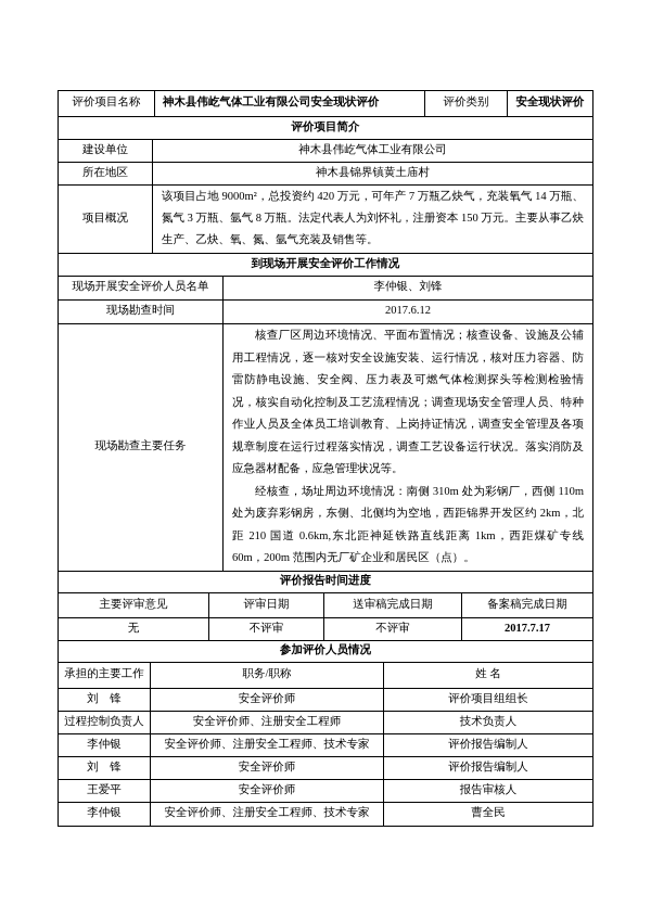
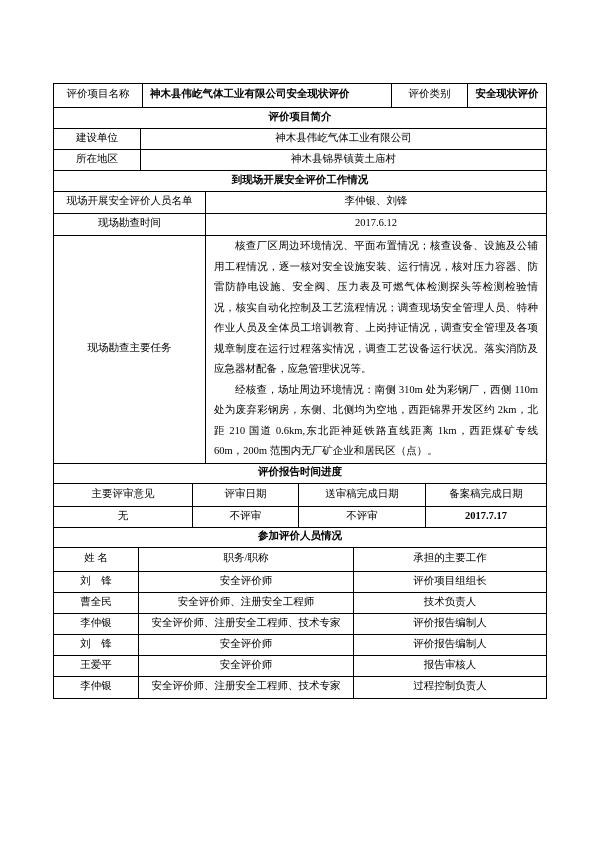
  评价项目名称
  神木县伟屹气体工业有限公司安全现状评价
  评价类别
  安全现状评价
  评价项目简介
  建设单位
  神木县伟屹气体工业有限公司
  所在地区
  神木县锦界镇黄土庙村
- 项目概况
- 该项目占地 9000m²，总投资约 420 万元，可年产 7 万瓶乙炔气，充装氧气 14 万瓶、氮气 3 万瓶、氩气 8 万瓶。法定代表人为刘怀礼，注册资本 150 万元。主要从事乙炔生产、乙炔、氧、氮、氩气充装及销售等。
  到现场开展安全评价工作情况
  现场开展安全评价人员名单
  李仲银、刘锋
  现场勘查时间
  2017.6.12
  现场勘查主要任务
  核查厂区周边环境情况、平面布置情况；核查设备、设施及公辅用工程情况，逐一核对安全设施安装、运行情况，核对压力容器、防雷防静电设施、安全阀、压力表及可燃气体检测探头等检测检验情况，核实自动化控制及工艺流程情况；调查现场安全管理人员、特种作业人员及全体员工培训教育、上岗持证情况，调查安全管理及各项规章制度在运行过程落实情况，调查工艺设备运行状况。落实消防及应急器材配备，应急管理状况等。
  经核查，场址周边环境情况：南侧 310m 处为彩钢厂，西侧 110m 处为废弃彩钢房，东侧、北侧均为空地，西距锦界开发区约 2km，北距 210 国道 0.6km,东北距神延铁路直线距离 1km，西距煤矿专线 60m，200m 范围内无厂矿企业和居民区（点）。
  评价报告时间进度
  主要评审意见
  评审日期
  送审稿完成日期
  备案稿完成日期
  无
  不评审
  不评审
  2017.7.17
  参加评价人员情况
- 承担的主要工作
+ 姓 名
  职务/职称
- 姓 名
+ 承担的主要工作
  刘 锋
  安全评价师
  评价项目组组长
- 过程控制负责人
+ 曹全民
  安全评价师、注册安全工程师
  技术负责人
  李仲银
  安全评价师、注册安全工程师、技术专家
  评价报告编制人
  刘 锋
  安全评价师
  评价报告编制人
  王爱平
  安全评价师
  报告审核人
  李仲银
  安全评价师、注册安全工程师、技术专家
- 曹全民
+ 过程控制负责人
